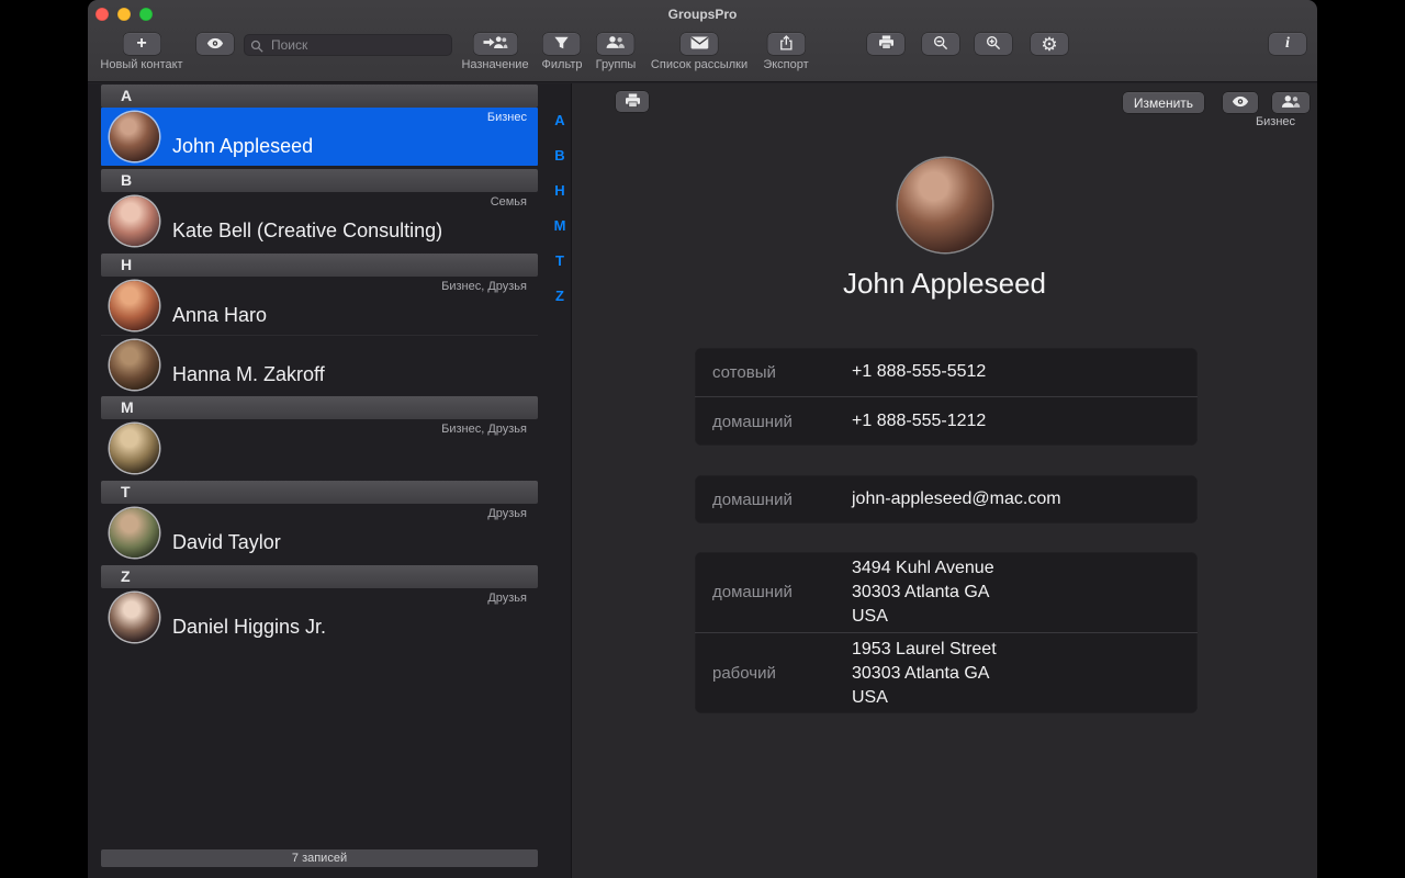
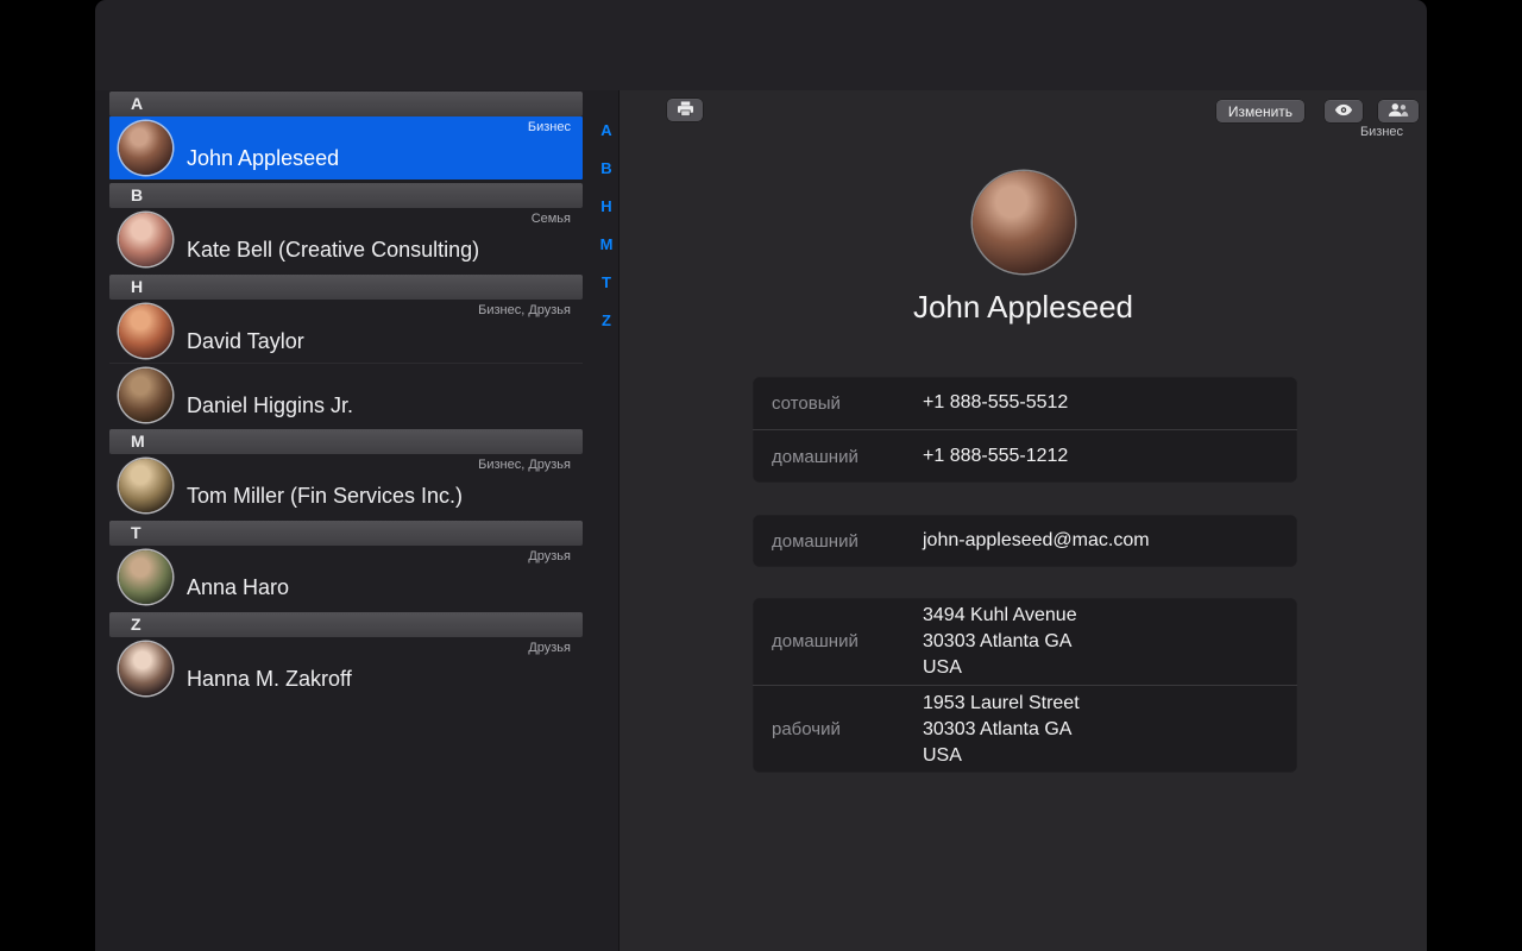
- GroupsPro
- +
- Новый контакт
- Поиск
- Назначение
- Фильтр
- Группы
- Список рассылки
- Экспорт
- ⚙
- i
  A
  Бизнес
  John Appleseed
  B
  Семья
  Kate Bell (Creative Consulting)
  H
  Бизнес, Друзья
- Anna Haro
+ David Taylor
- Hanna M. Zakroff
+ Daniel Higgins Jr.
  M
  Бизнес, Друзья
+ Tom Miller (Fin Services Inc.)
  T
  Друзья
- David Taylor
+ Anna Haro
  Z
  Друзья
- Daniel Higgins Jr.
+ Hanna M. Zakroff
- 7 записей
  A
  B
  H
  M
  T
  Z
  Изменить
  Бизнес
  John Appleseed
  сотовый
  +1 888-555-5512
  домашний
  +1 888-555-1212
  домашний
  john-appleseed@mac.com
  домашний
  3494 Kuhl Avenue
  30303 Atlanta GA
  USA
  рабочий
  1953 Laurel Street
  30303 Atlanta GA
  USA
